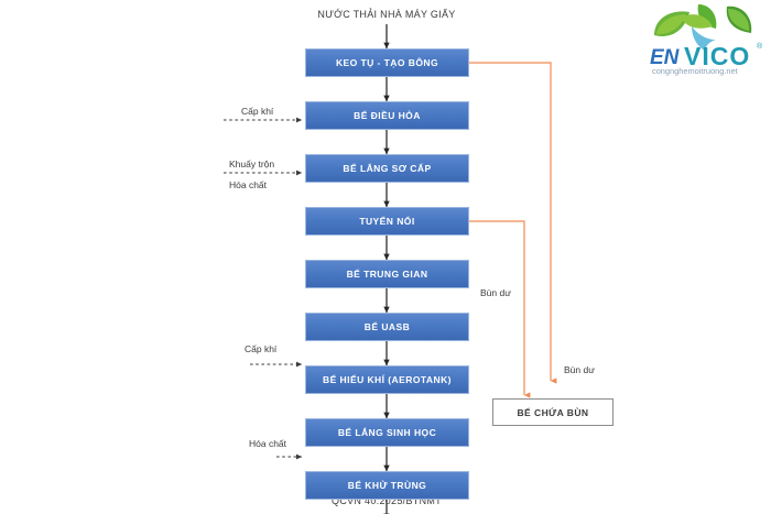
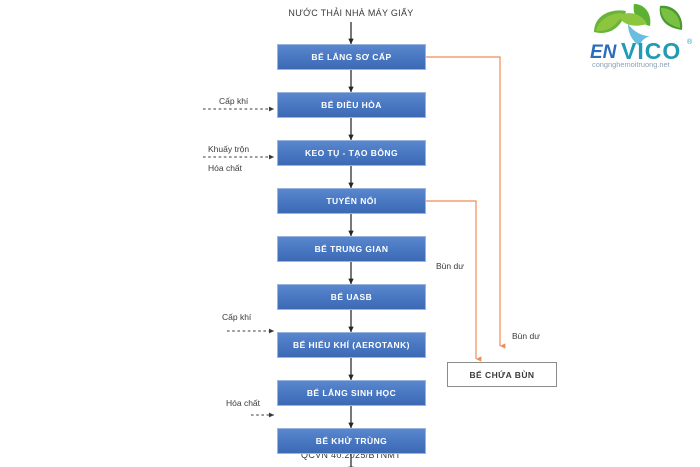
  NƯỚC THẢI NHÀ MÁY GIẤY
  QCVN 40:2025/BTNMT
- KEO TỤ - TẠO BÔNG
+ BỂ LẮNG SƠ CẤP
  BỂ ĐIỀU HÒA
- BỂ LẮNG SƠ CẤP
+ KEO TỤ - TẠO BÔNG
  TUYỂN NỔI
  BỂ TRUNG GIAN
  BỂ UASB
  BỂ HIẾU KHÍ (AEROTANK)
  BỂ LẮNG SINH HỌC
  BỂ KHỬ TRÙNG
  BỂ CHỨA BÙN
  Cấp khí
  Khuấy trộn
  Hóa chất
  Cấp khí
  Hóa chất
  Bùn dư
  Bùn dư
  EN
  VICO
  congnghemoitruong.net
